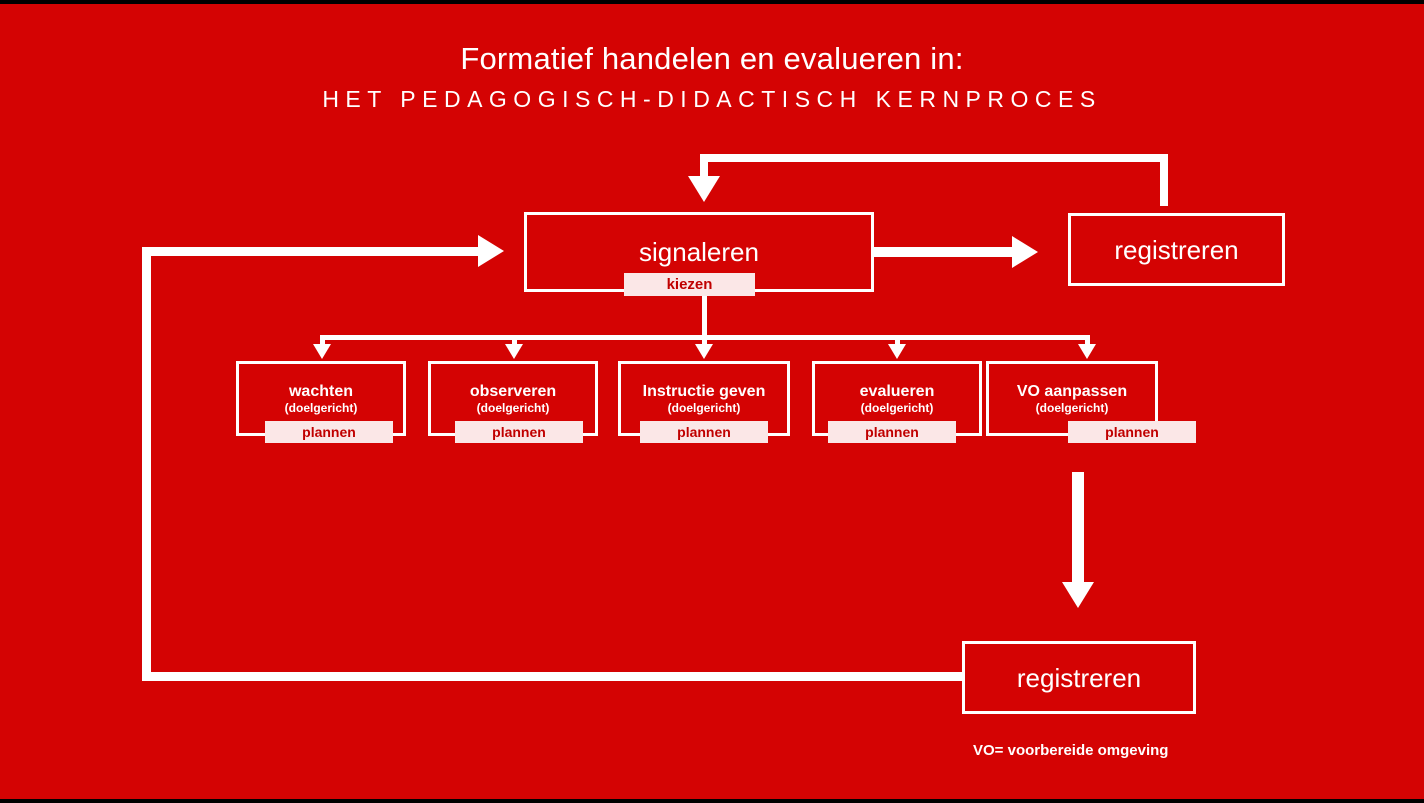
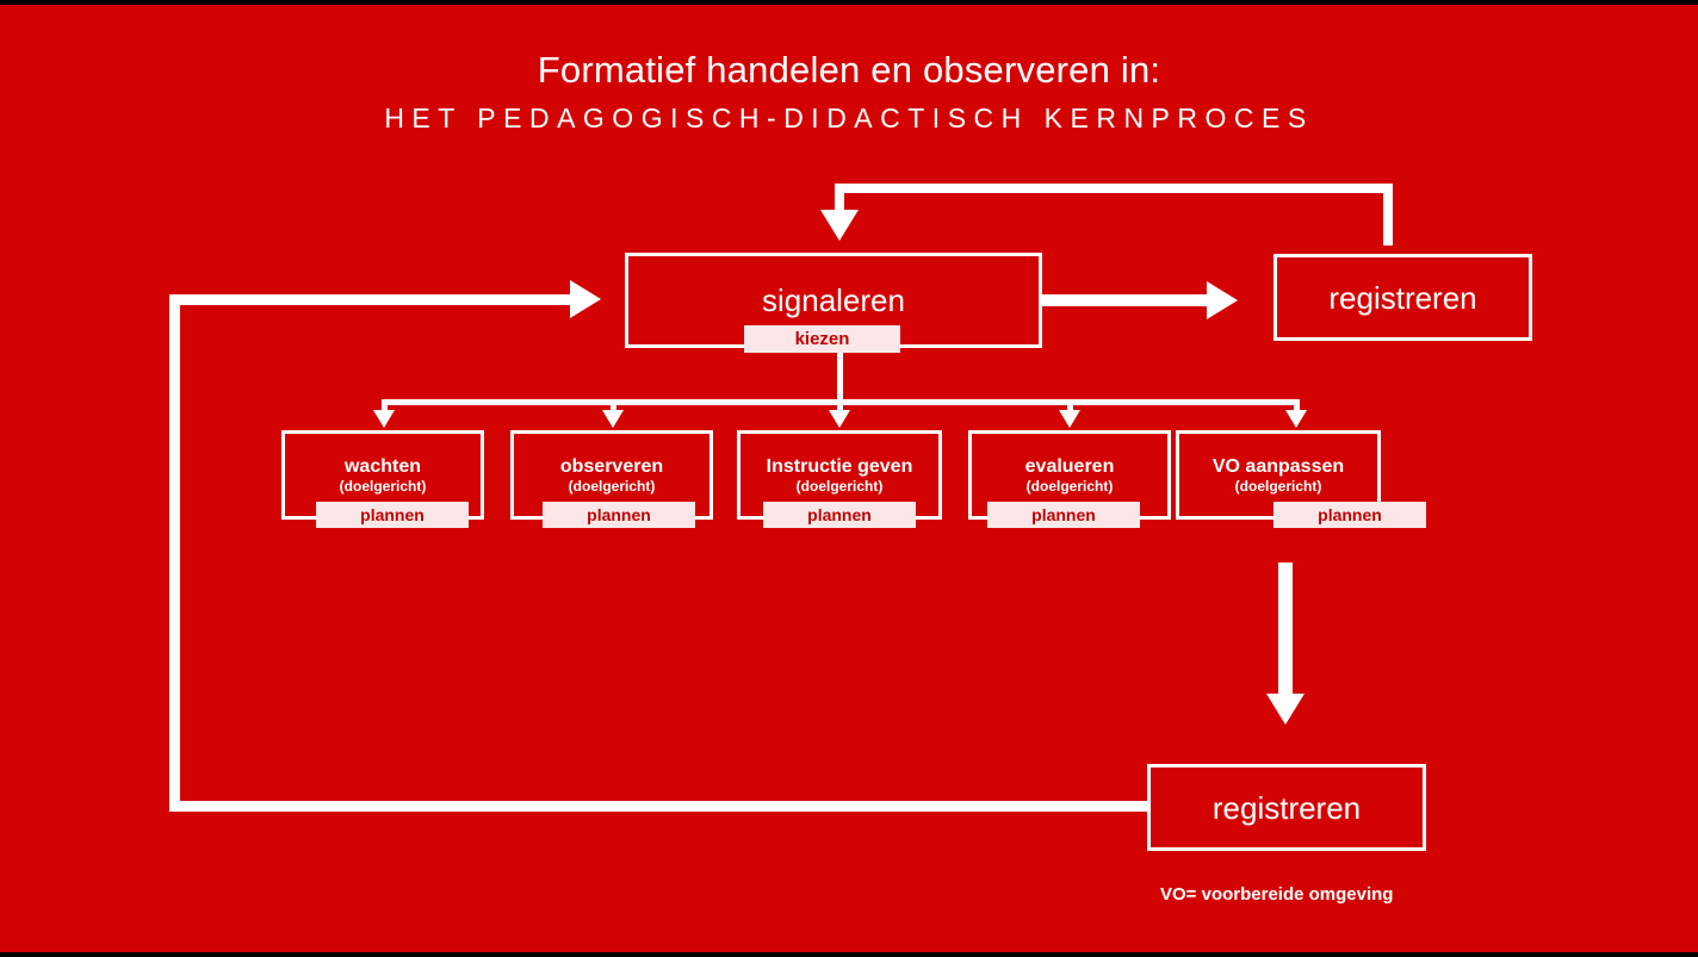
- Formatief handelen en evalueren in:
+ Formatief handelen en observeren in:
  HET PEDAGOGISCH-DIDACTISCH KERNPROCES
  signaleren
  kiezen
  registreren
  wachten
  (doelgericht)
  plannen
  observeren
  (doelgericht)
  plannen
  Instructie geven
  (doelgericht)
  plannen
  evalueren
  (doelgericht)
  plannen
  VO aanpassen
  (doelgericht)
  plannen
  registreren
  VO= voorbereide omgeving
